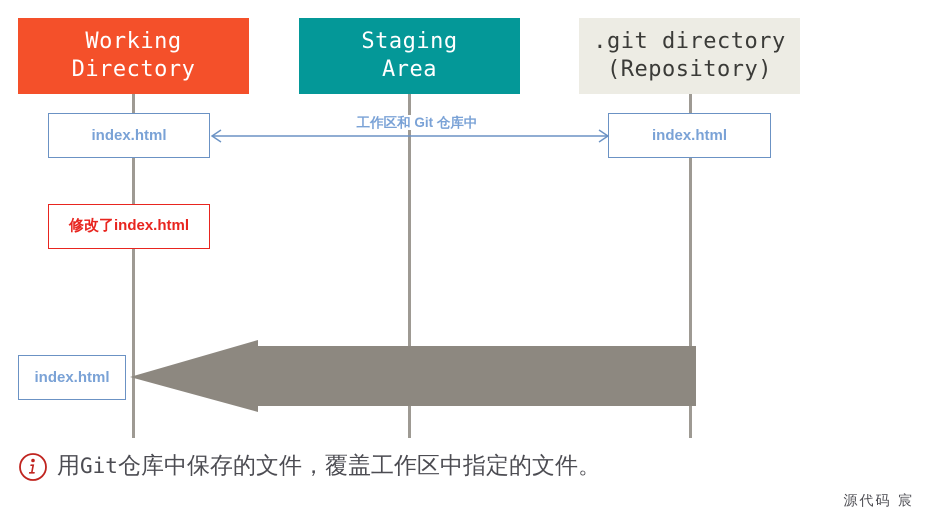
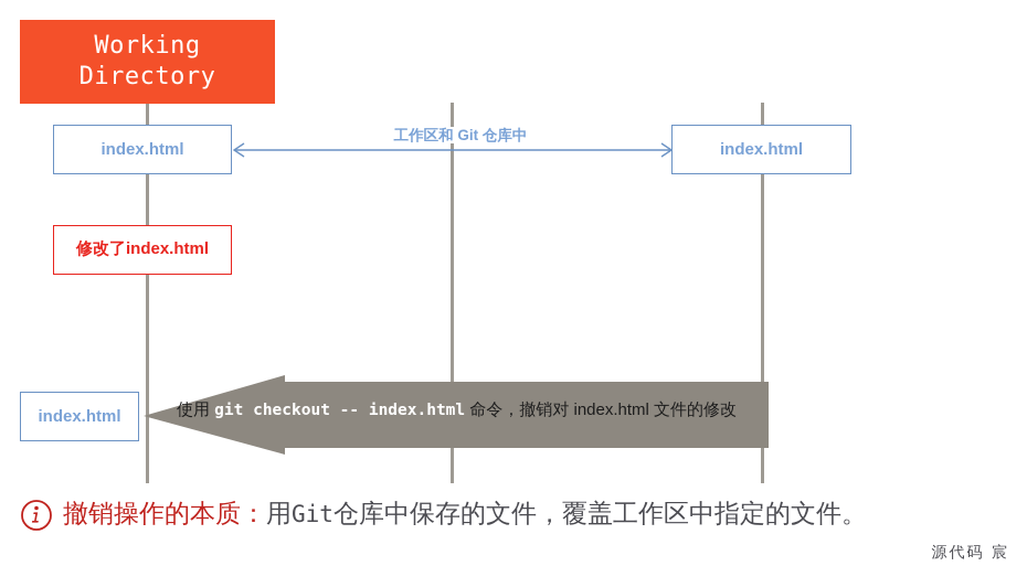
  Working
  Directory
- Staging
- Area
- .git directory
- (Repository)
  index.html
  index.html
  工作区和 Git 仓库中
  修改了index.html
  index.html
+ 使用 git checkout -- index.html 命令，撤销对 index.html 文件的修改
+ 撤销操作的本质：
  用
  Git
  仓库中保存的文件，覆盖工作区中指定的文件。
  源代码 宸
